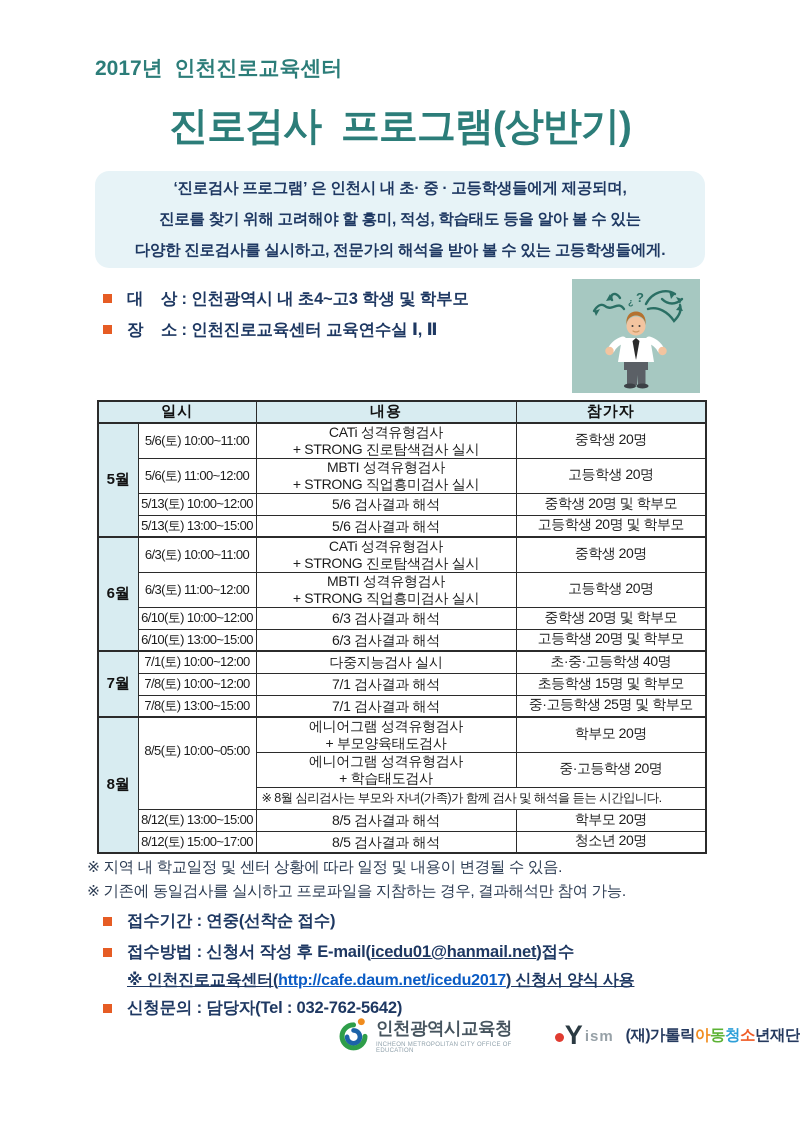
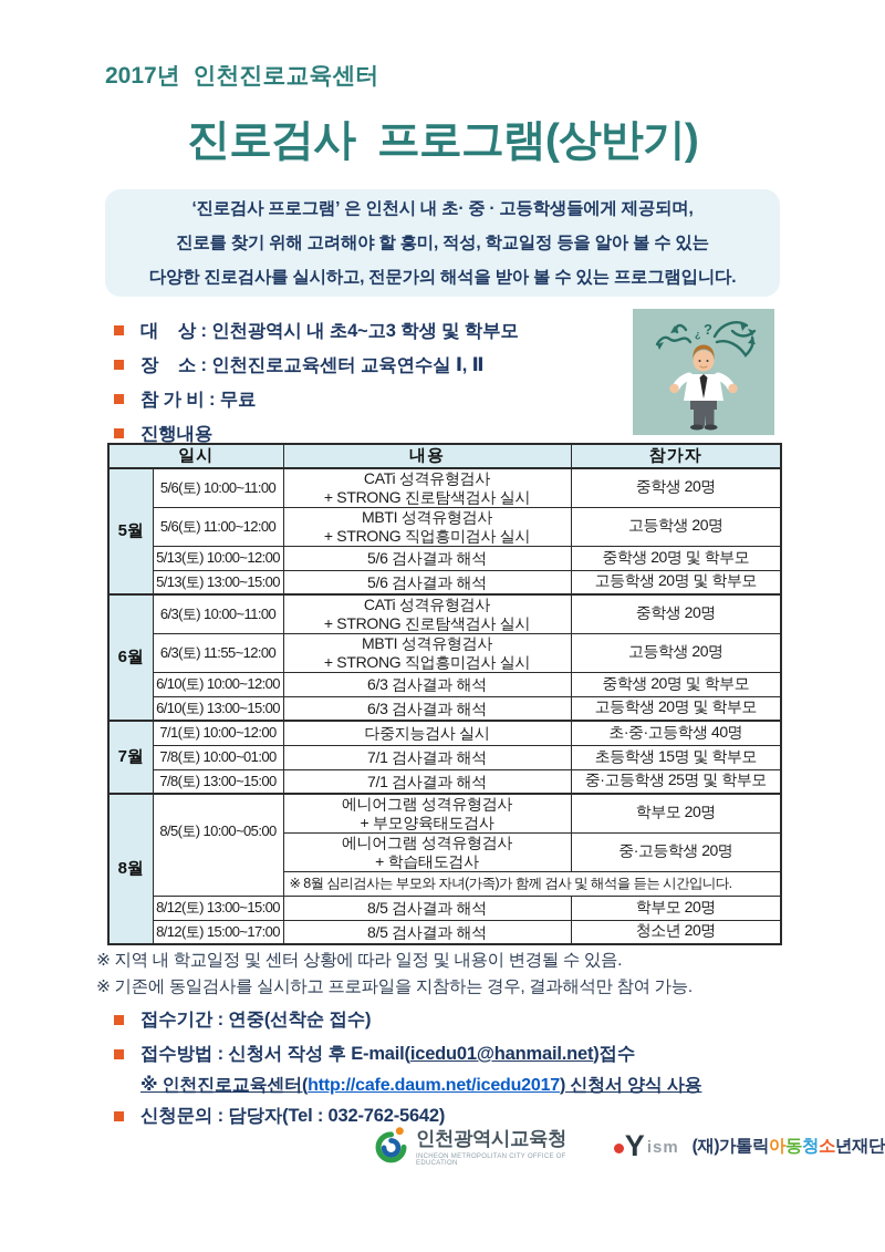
  2017년 인천진로교육센터
  진로검사 프로그램(상반기)
  ‘진로검사 프로그램’ 은 인천시 내 초· 중 · 고등학생들에게 제공되며,
- 진로를 찾기 위해 고려해야 할 흥미, 적성, 학습태도 등을 알아 볼 수 있는
+ 진로를 찾기 위해 고려해야 할 흥미, 적성, 학교일정 등을 알아 볼 수 있는
- 다양한 진로검사를 실시하고, 전문가의 해석을 받아 볼 수 있는 고등학생들에게.
+ 다양한 진로검사를 실시하고, 전문가의 해석을 받아 볼 수 있는 프로그램입니다.
  대 상 : 인천광역시 내 초4~고3 학생 및 학부모
  장 소 : 인천진로교육센터 교육연수실 Ⅰ, Ⅱ
+ 참 가 비 : 무료
+ 진행내용
  ¿
  ?
  일시	내용	참가자
  5월	5/6(토) 10:00~11:00	CATi 성격유형검사+ STRONG 진로탐색검사 실시	중학생 20명
  5/6(토) 11:00~12:00	MBTI 성격유형검사+ STRONG 직업흥미검사 실시	고등학생 20명
  5/13(토) 10:00~12:00	5/6 검사결과 해석	중학생 20명 및 학부모
  5/13(토) 13:00~15:00	5/6 검사결과 해석	고등학생 20명 및 학부모
  6월	6/3(토) 10:00~11:00	CATi 성격유형검사+ STRONG 진로탐색검사 실시	중학생 20명
- 6/3(토) 11:00~12:00	MBTI 성격유형검사+ STRONG 직업흥미검사 실시	고등학생 20명
+ 6/3(토) 11:55~12:00	MBTI 성격유형검사+ STRONG 직업흥미검사 실시	고등학생 20명
  6/10(토) 10:00~12:00	6/3 검사결과 해석	중학생 20명 및 학부모
  6/10(토) 13:00~15:00	6/3 검사결과 해석	고등학생 20명 및 학부모
  7월	7/1(토) 10:00~12:00	다중지능검사 실시	초·중·고등학생 40명
- 7/8(토) 10:00~12:00	7/1 검사결과 해석	초등학생 15명 및 학부모
+ 7/8(토) 10:00~01:00	7/1 검사결과 해석	초등학생 15명 및 학부모
  7/8(토) 13:00~15:00	7/1 검사결과 해석	중·고등학생 25명 및 학부모
  8월	8/5(토) 10:00~05:00	에니어그램 성격유형검사+ 부모양육태도검사	학부모 20명
  에니어그램 성격유형검사+ 학습태도검사	중·고등학생 20명
  ※ 8월 심리검사는 부모와 자녀(가족)가 함께 검사 및 해석을 듣는 시간입니다.
  8/12(토) 13:00~15:00	8/5 검사결과 해석	학부모 20명
  8/12(토) 15:00~17:00	8/5 검사결과 해석	청소년 20명
  ※ 지역 내 학교일정 및 센터 상황에 따라 일정 및 내용이 변경될 수 있음.
  ※ 기존에 동일검사를 실시하고 프로파일을 지참하는 경우, 결과해석만 참여 가능.
  접수기간 : 연중(선착순 접수)
  접수방법 : 신청서 작성 후 E-mail(icedu01@hanmail.net)접수
  ※ 인천진로교육센터(http://cafe.daum.net/icedu2017) 신청서 양식 사용
  신청문의 : 담당자(Tel : 032-762-5642)
  인천광역시교육청
  Y
  ism
  (재)가톨릭아동청소년재단
